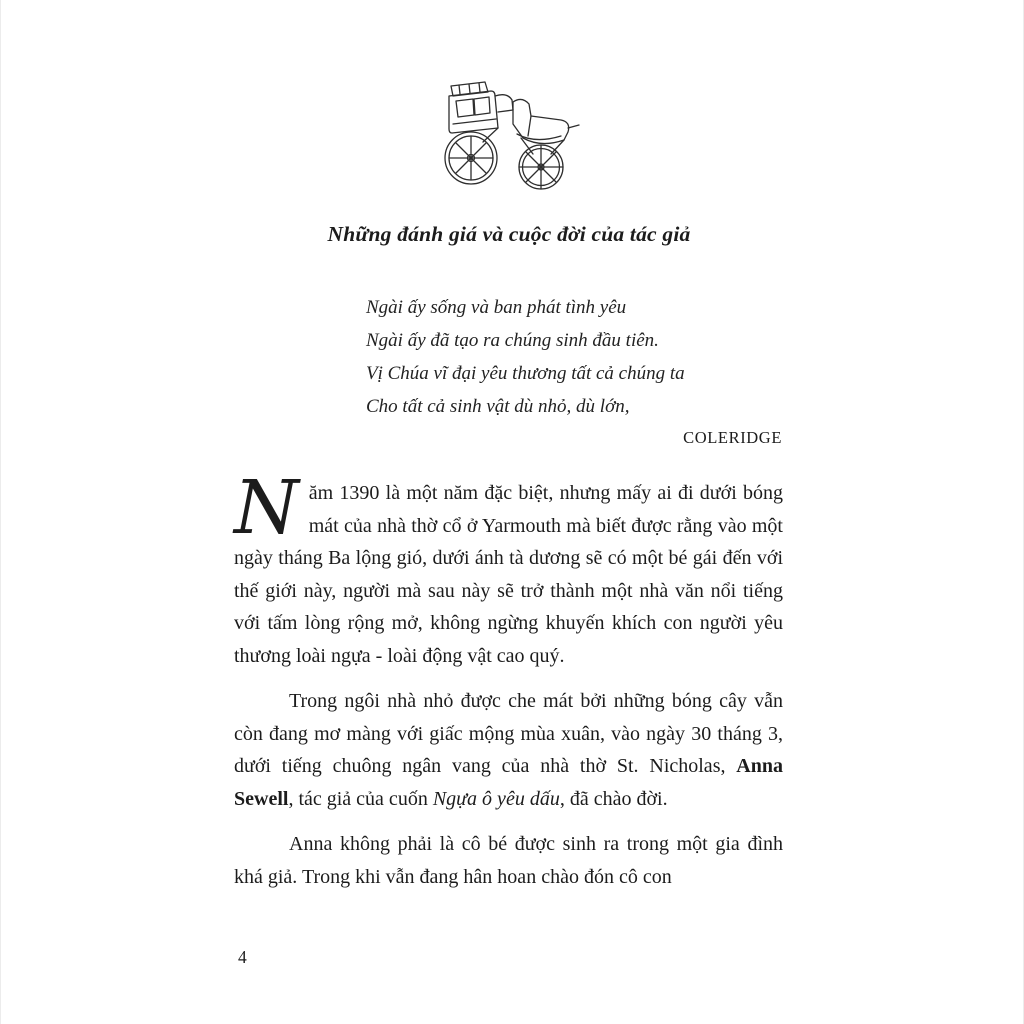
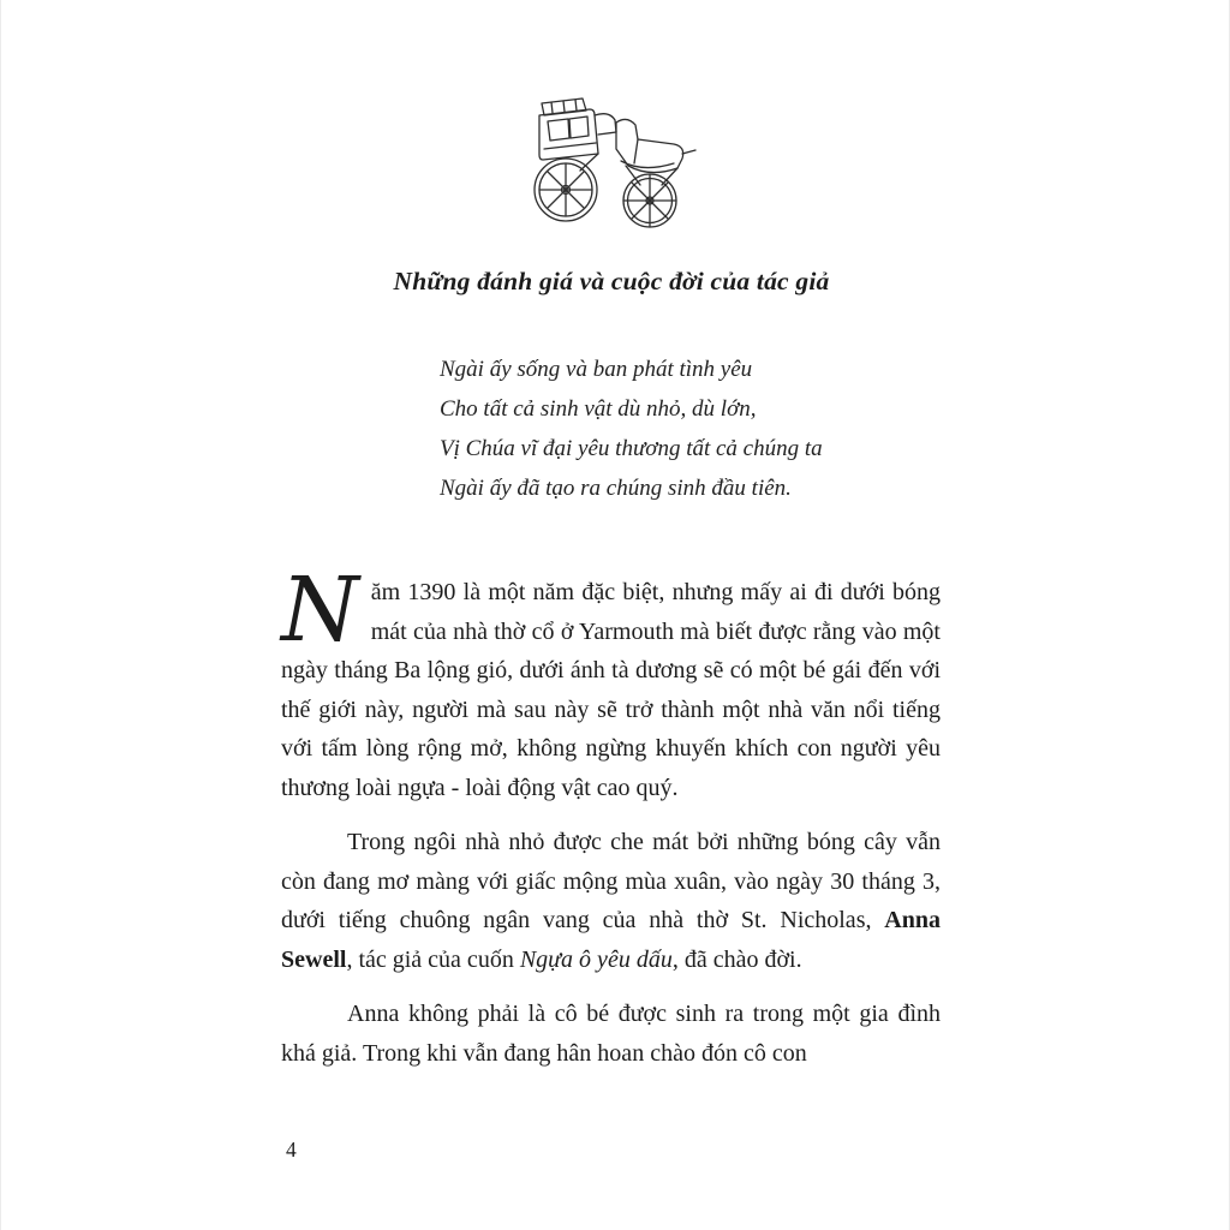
  Những đánh giá và cuộc đời của tác giả
  Ngài ấy sống và ban phát tình yêu
- Ngài ấy đã tạo ra chúng sinh đầu tiên.
+ Cho tất cả sinh vật dù nhỏ, dù lớn,
  Vị Chúa vĩ đại yêu thương tất cả chúng ta
- Cho tất cả sinh vật dù nhỏ, dù lớn,
+ Ngài ấy đã tạo ra chúng sinh đầu tiên.
- COLERIDGE
  N
  ăm 1390 là một năm đặc biệt, nhưng mấy ai đi dưới bóng mát của nhà thờ cổ ở Yarmouth mà biết được rằng vào một ngày tháng Ba lộng gió, dưới ánh tà dương sẽ có một bé gái đến với thế giới này, người mà sau này sẽ trở thành một nhà văn nổi tiếng với tấm lòng rộng mở, không ngừng khuyến khích con người yêu thương loài ngựa - loài động vật cao quý.
  Trong ngôi nhà nhỏ được che mát bởi những bóng cây vẫn còn đang mơ màng với giấc mộng mùa xuân, vào ngày 30 tháng 3, dưới tiếng chuông ngân vang của nhà thờ St. Nicholas, Anna Sewell, tác giả của cuốn Ngựa ô yêu dấu, đã chào đời.
  Anna không phải là cô bé được sinh ra trong một gia đình khá giả. Trong khi vẫn đang hân hoan chào đón cô con
  4
